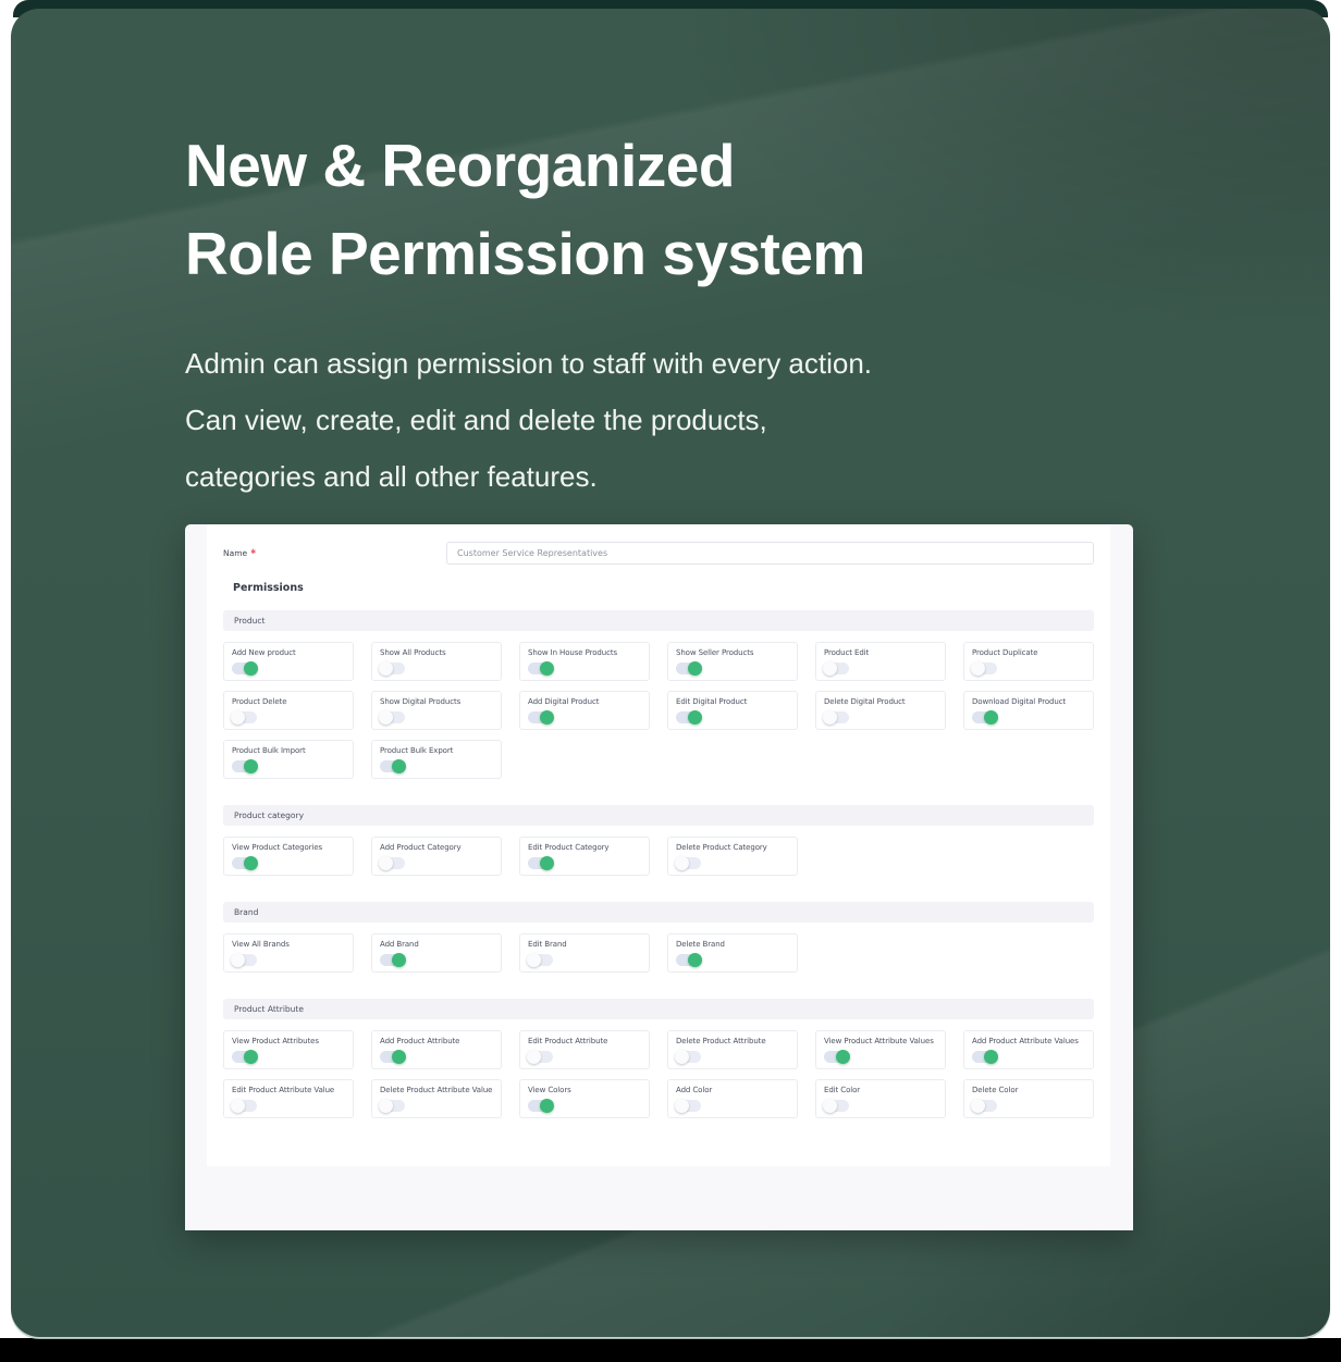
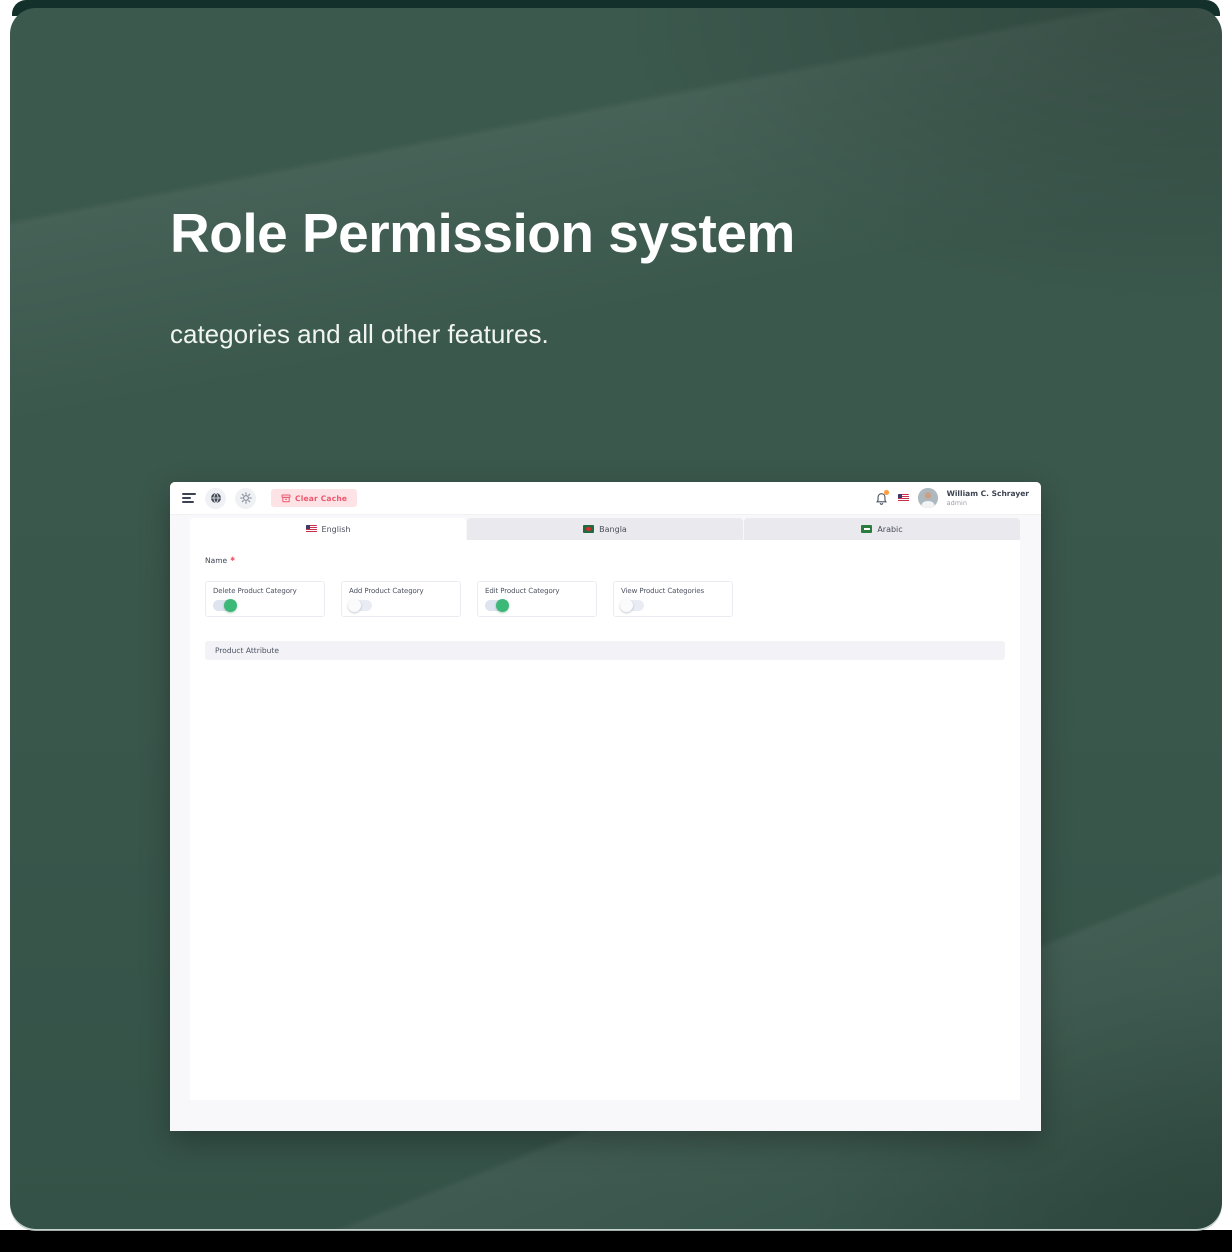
- New & Reorganized
  Role Permission system
- Admin can assign permission to staff with every action.
- Can view, create, edit and delete the products,
  categories and all other features.
+ Clear Cache
+ William C. Schrayer
+ admin
+ English
+ Bangla
+ Arabic
  Name
- Customer Service Representatives
- Permissions
- Product
- Add New product
- Show All Products
- Show In House Products
- Show Seller Products
- Product Edit
- Product Duplicate
- Product Delete
- Show Digital Products
- Add Digital Product
- Edit Digital Product
- Delete Digital Product
- Download Digital Product
- Product Bulk Import
- Product Bulk Export
- Product category
- View Product Categories
+ Delete Product Category
  Add Product Category
  Edit Product Category
- Delete Product Category
+ View Product Categories
- Brand
- View All Brands
- Add Brand
- Edit Brand
- Delete Brand
  Product Attribute
- View Product Attributes
- Add Product Attribute
- Edit Product Attribute
- Delete Product Attribute
- View Product Attribute Values
- Add Product Attribute Values
- Edit Product Attribute Value
- Delete Product Attribute Value
- View Colors
- Add Color
- Edit Color
- Delete Color
